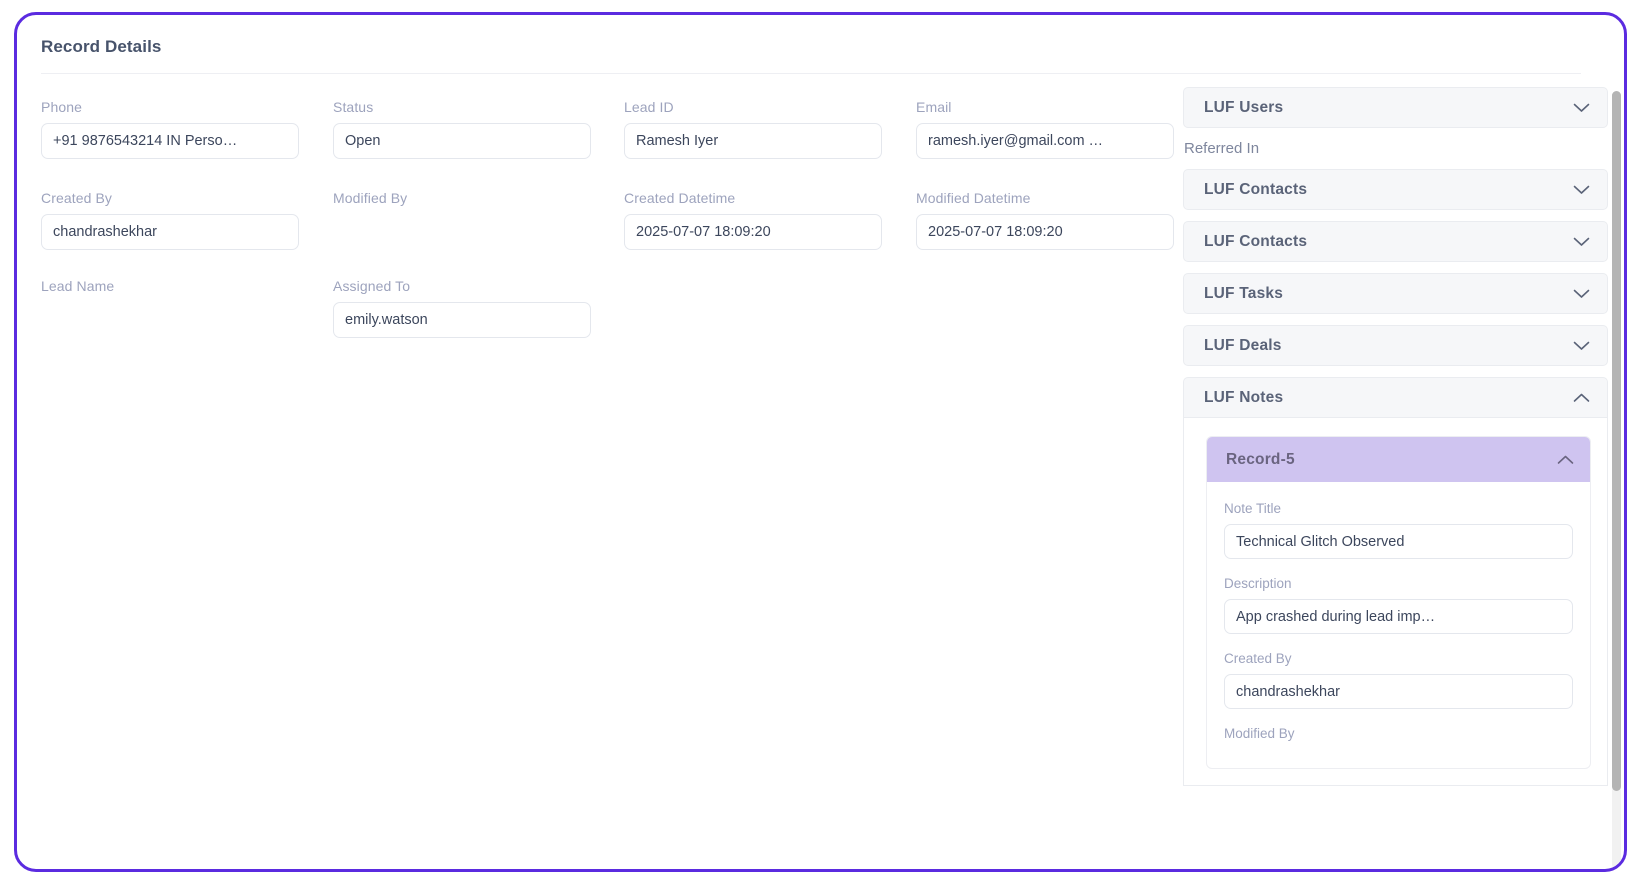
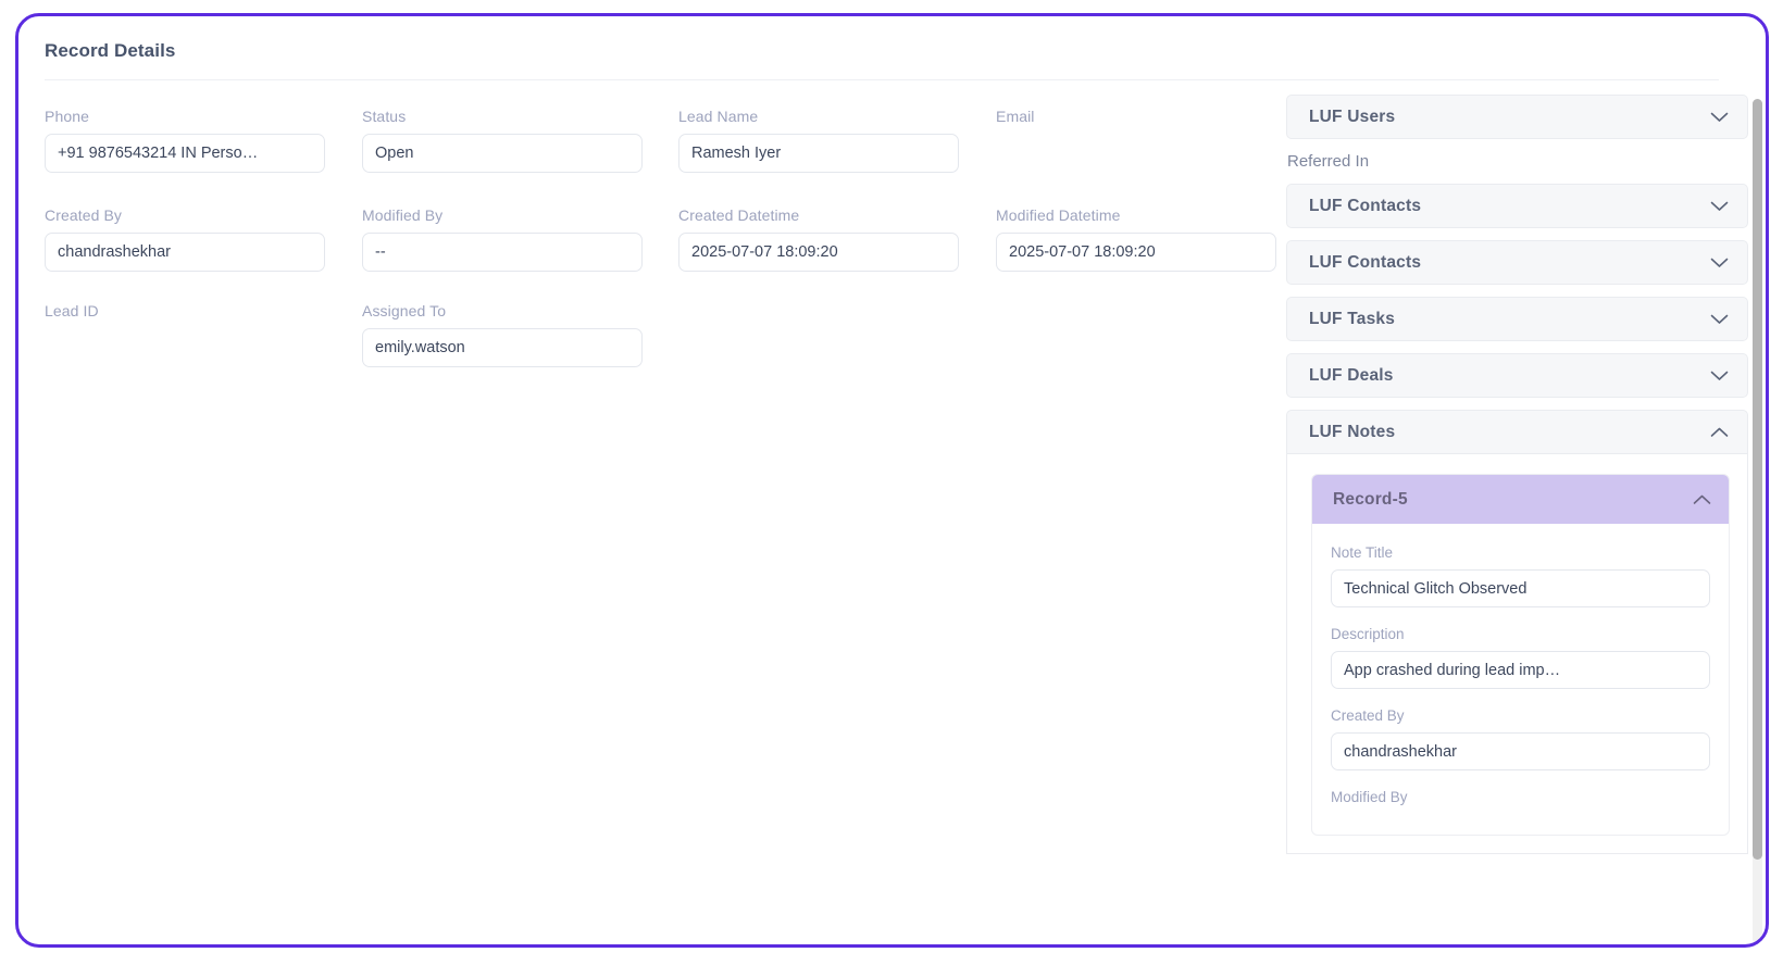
  Record Details
  Phone
  +91 9876543214 IN Perso…
  Status
  Open
- Lead ID
+ Lead Name
  Ramesh Iyer
  Email
- ramesh.iyer@gmail.com …
  Created By
  chandrashekhar
  Modified By
+ --
  Created Datetime
  2025-07-07 18:09:20
  Modified Datetime
  2025-07-07 18:09:20
- Lead Name
+ Lead ID
  Assigned To
  emily.watson
  LUF Users
  Referred In
  LUF Contacts
  LUF Contacts
  LUF Tasks
  LUF Deals
  LUF Notes
  Record-5
  Note Title
  Technical Glitch Observed
  Description
  App crashed during lead imp…
  Created By
  chandrashekhar
  Modified By
